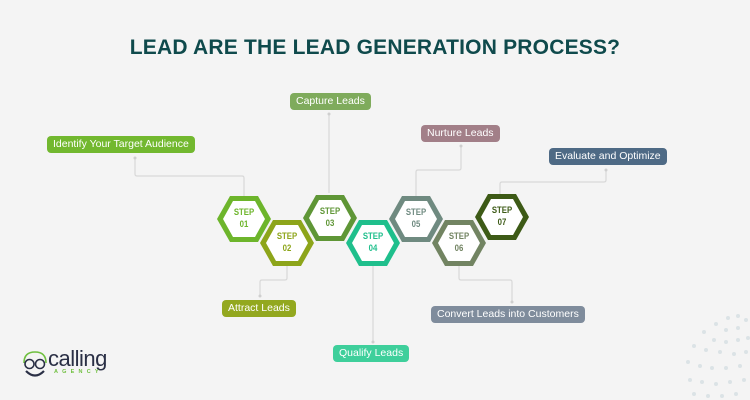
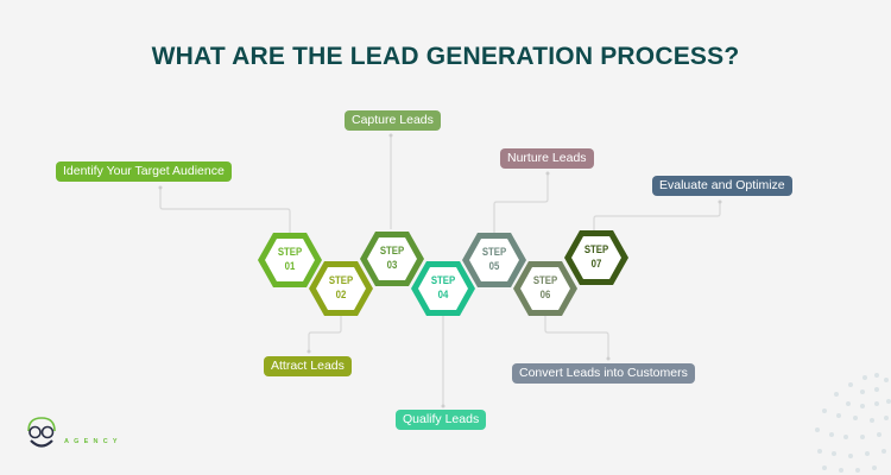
- LEAD ARE THE LEAD GENERATION PROCESS?
+ WHAT ARE THE LEAD GENERATION PROCESS?
  Identify Your Target Audience
  Capture Leads
  Nurture Leads
  Evaluate and Optimize
  Attract Leads
  Qualify Leads
  Convert Leads into Customers
  STEP
  01
  STEP
  02
  STEP
  03
  STEP
  04
  STEP
  05
  STEP
  06
  STEP
  07
- calling
